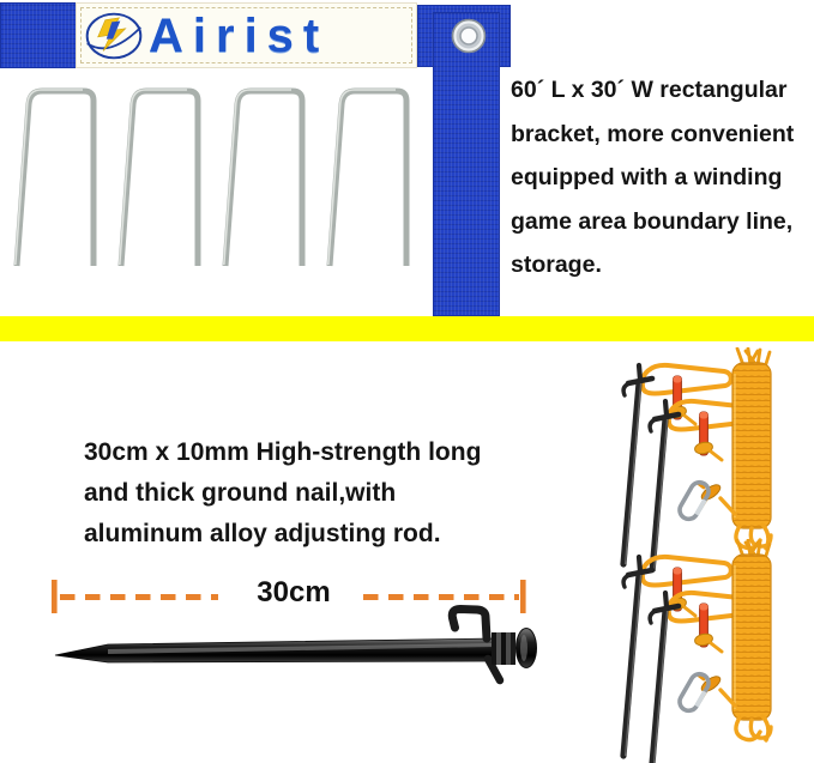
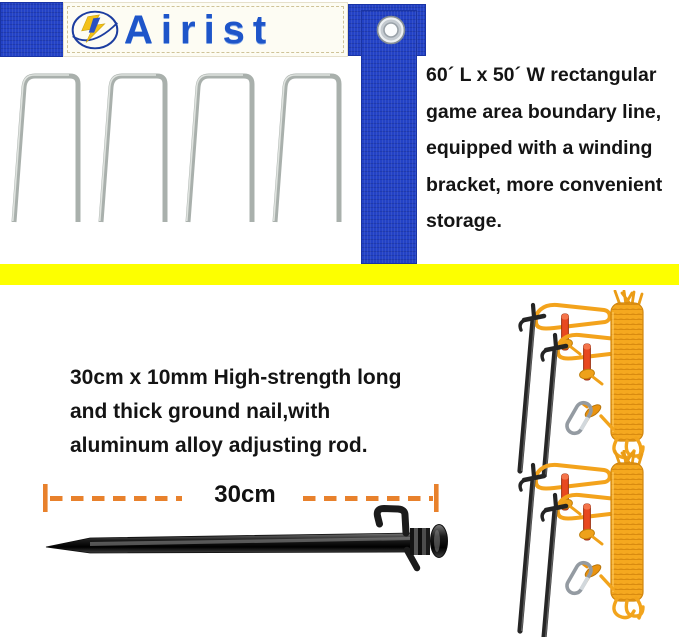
  Airist
- 60´ L x 30´ W rectangular
+ 60´ L x 50´ W rectangular
- bracket, more convenient
+ game area boundary line,
  equipped with a winding
- game area boundary line,
+ bracket, more convenient
  storage.
  30cm x 10mm High-strength long
  and thick ground nail,with
  aluminum alloy adjusting rod.
  30cm
